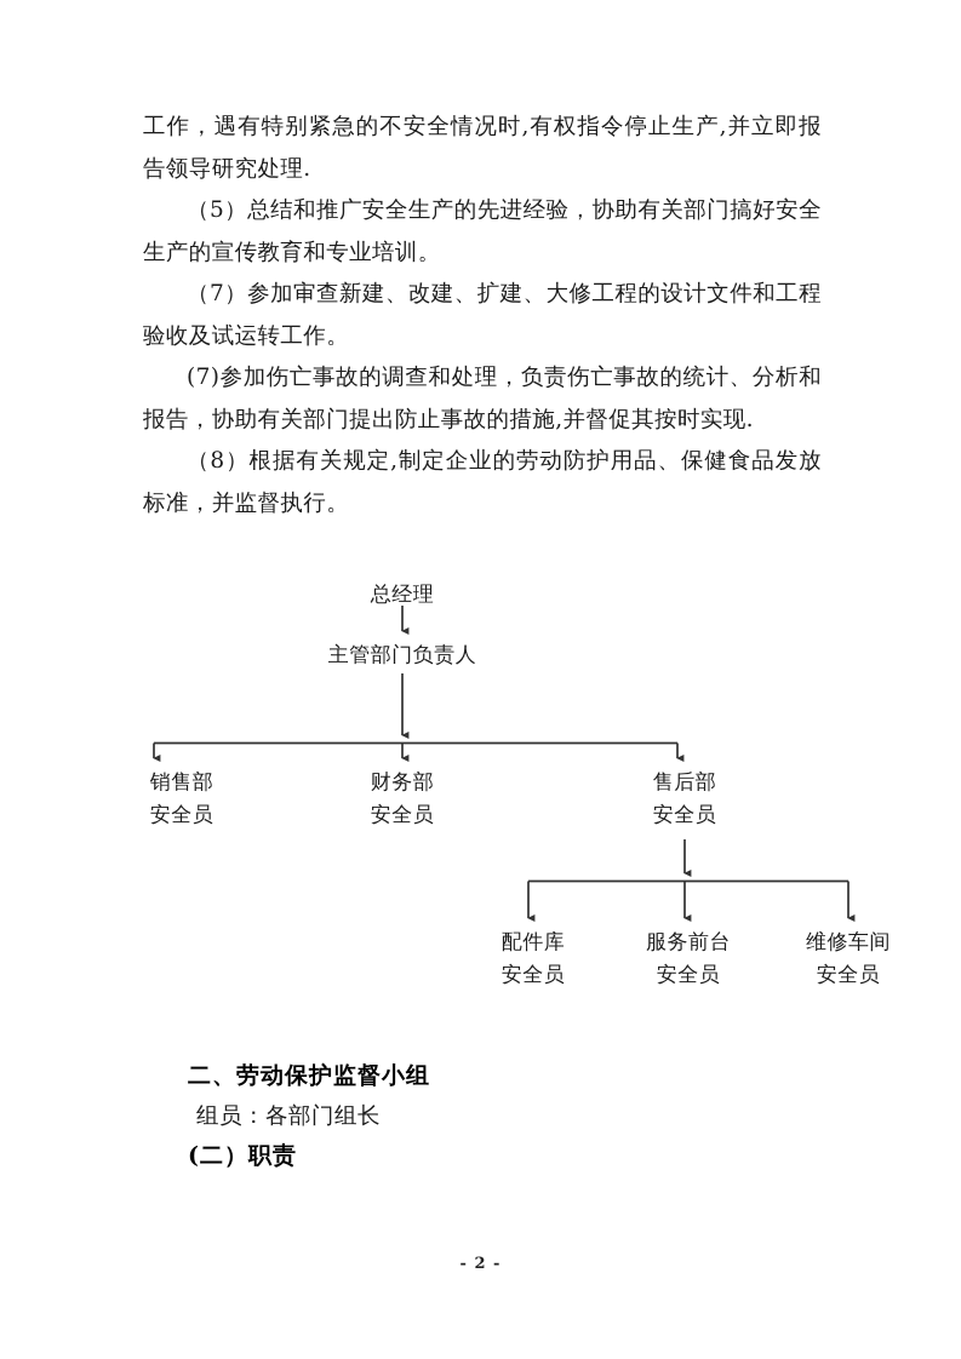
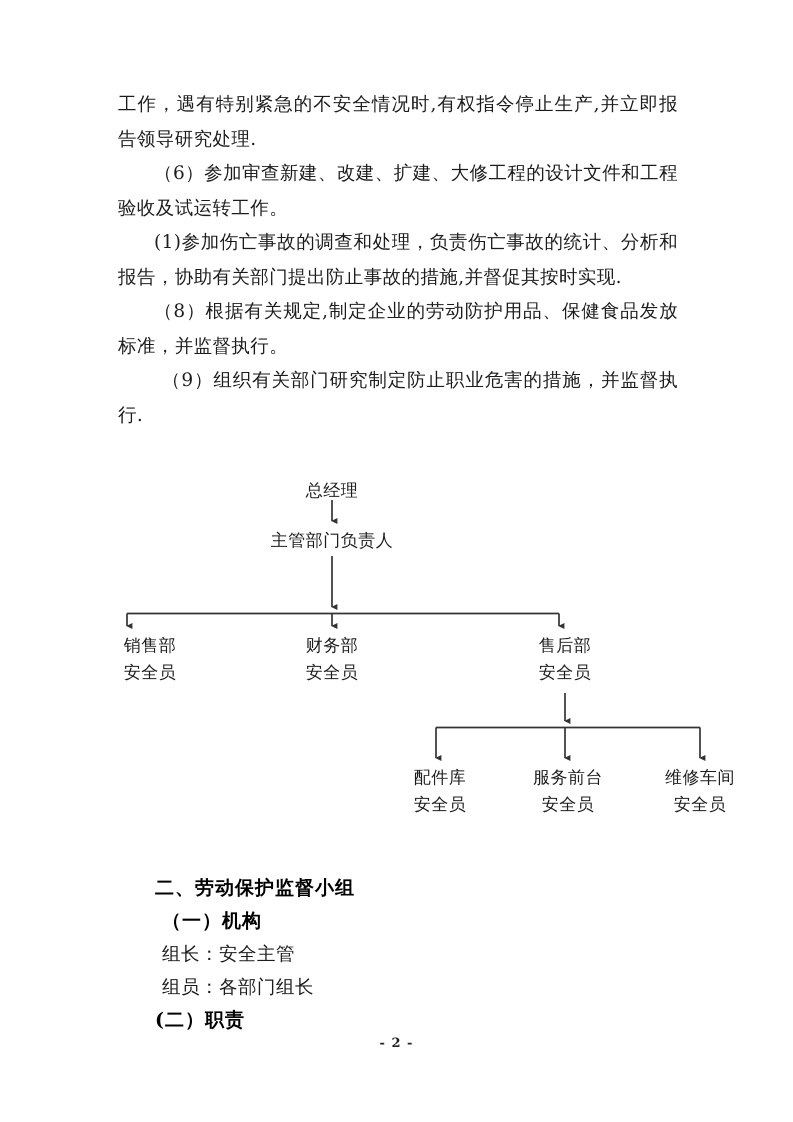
  工作，遇有特别紧急的不安全情况时,有权指令停止生产,并立即报告领导研究处理.
- （5）总结和推广安全生产的先进经验，协助有关部门搞好安全生产的宣传教育和专业培训。
- （7）参加审查新建、改建、扩建、大修工程的设计文件和工程验收及试运转工作。
+ （6）参加审查新建、改建、扩建、大修工程的设计文件和工程验收及试运转工作。
- (7)参加伤亡事故的调查和处理，负责伤亡事故的统计、分析和报告，协助有关部门提出防止事故的措施,并督促其按时实现.
+ (1)参加伤亡事故的调查和处理，负责伤亡事故的统计、分析和报告，协助有关部门提出防止事故的措施,并督促其按时实现.
  （8）根据有关规定,制定企业的劳动防护用品、保健食品发放标准，并监督执行。
+ （9）组织有关部门研究制定防止职业危害的措施，并监督执行.
  总经理
  主管部门负责人
  销售部
  安全员
  财务部
  安全员
  售后部
  安全员
  配件库
  安全员
  服务前台
  安全员
  维修车间
  安全员
  二、劳动保护监督小组
+ （一）机构
+ 组长：安全主管
  组员：各部门组长
  (二）职责
  - 2 -
